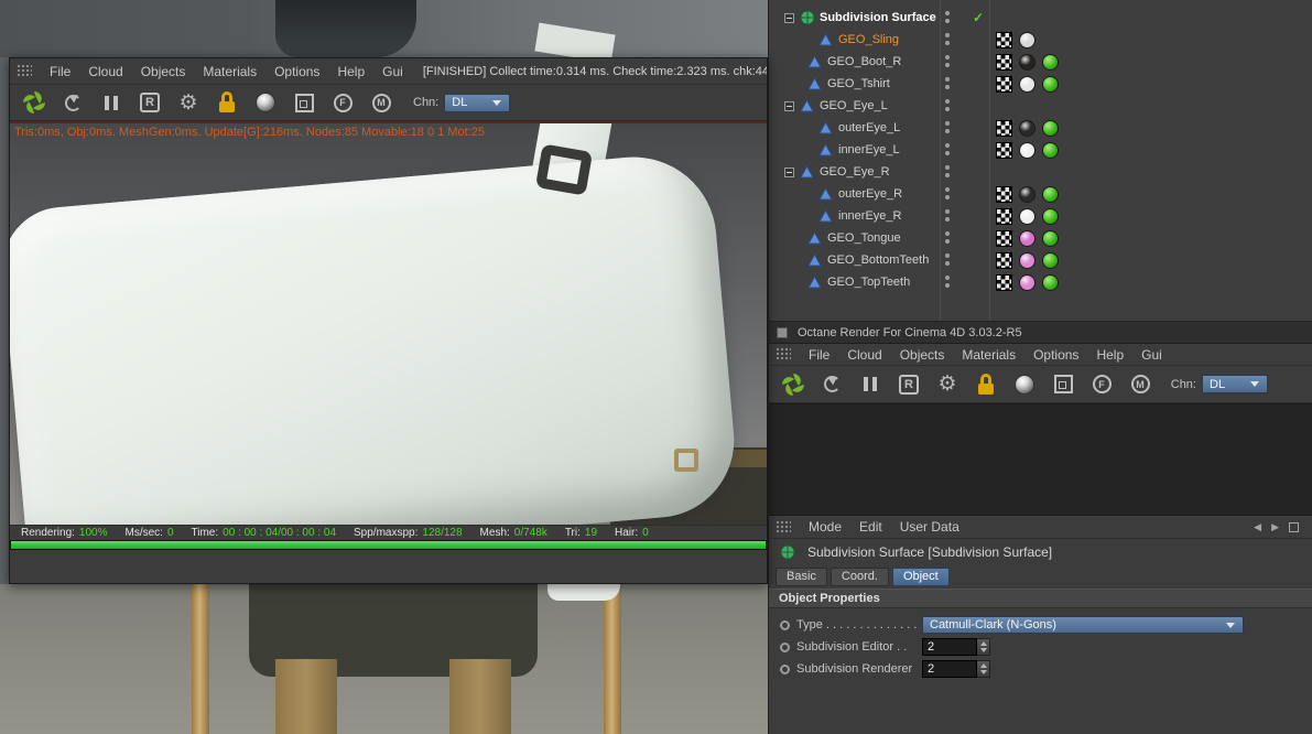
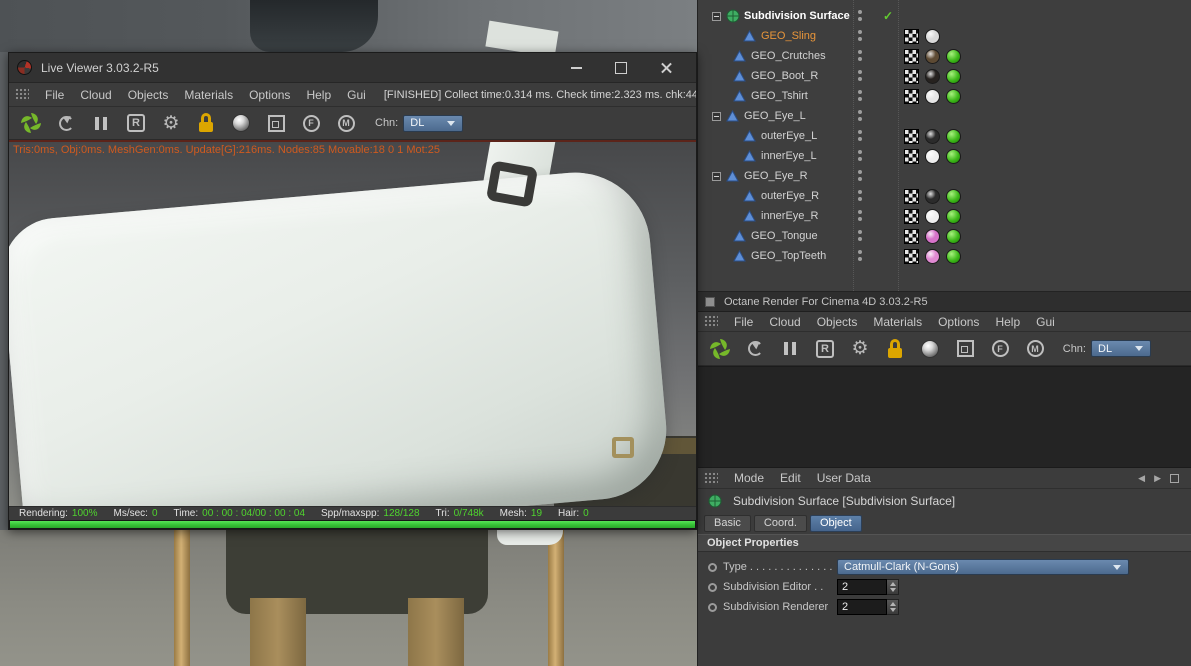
+ Live Viewer 3.03.2-R5
  File
  Cloud
  Objects
  Materials
  Options
  Help
  Gui
  [FINISHED] Collect time:0.314 ms. Check time:2.323 ms. chk:44
  R
  ⚙
  F
  M
  Chn:
  DL
  Tris:0ms, Obj:0ms. MeshGen:0ms. Update[G]:216ms. Nodes:85 Movable:18 0 1 Mot:25
  Rendering:
  100%
  Ms/sec:
  0
  Time:
  00 : 00 : 04/00 : 00 : 04
  Spp/maxspp:
  128/128
- Mesh:
+ Tri:
  0/748k
- Tri:
+ Mesh:
  19
  Hair:
  0
  Subdivision Surface
  ✓
  GEO_Sling
+ GEO_Crutches
  GEO_Boot_R
  GEO_Tshirt
  GEO_Eye_L
  outerEye_L
  innerEye_L
  GEO_Eye_R
  outerEye_R
  innerEye_R
  GEO_Tongue
- GEO_BottomTeeth
  GEO_TopTeeth
  Octane Render For Cinema 4D 3.03.2-R5
  File
  Cloud
  Objects
  Materials
  Options
  Help
  Gui
  R
  ⚙
  F
  M
  Chn:
  DL
  Mode
  Edit
  User Data
  ◀
  ▶
  Subdivision Surface [Subdivision Surface]
  Basic
  Coord.
  Object
  Object Properties
  Type . . . . . . . . . . . . . .
  Catmull-Clark (N-Gons)
  Subdivision Editor . .
  2
  Subdivision Renderer
  2
